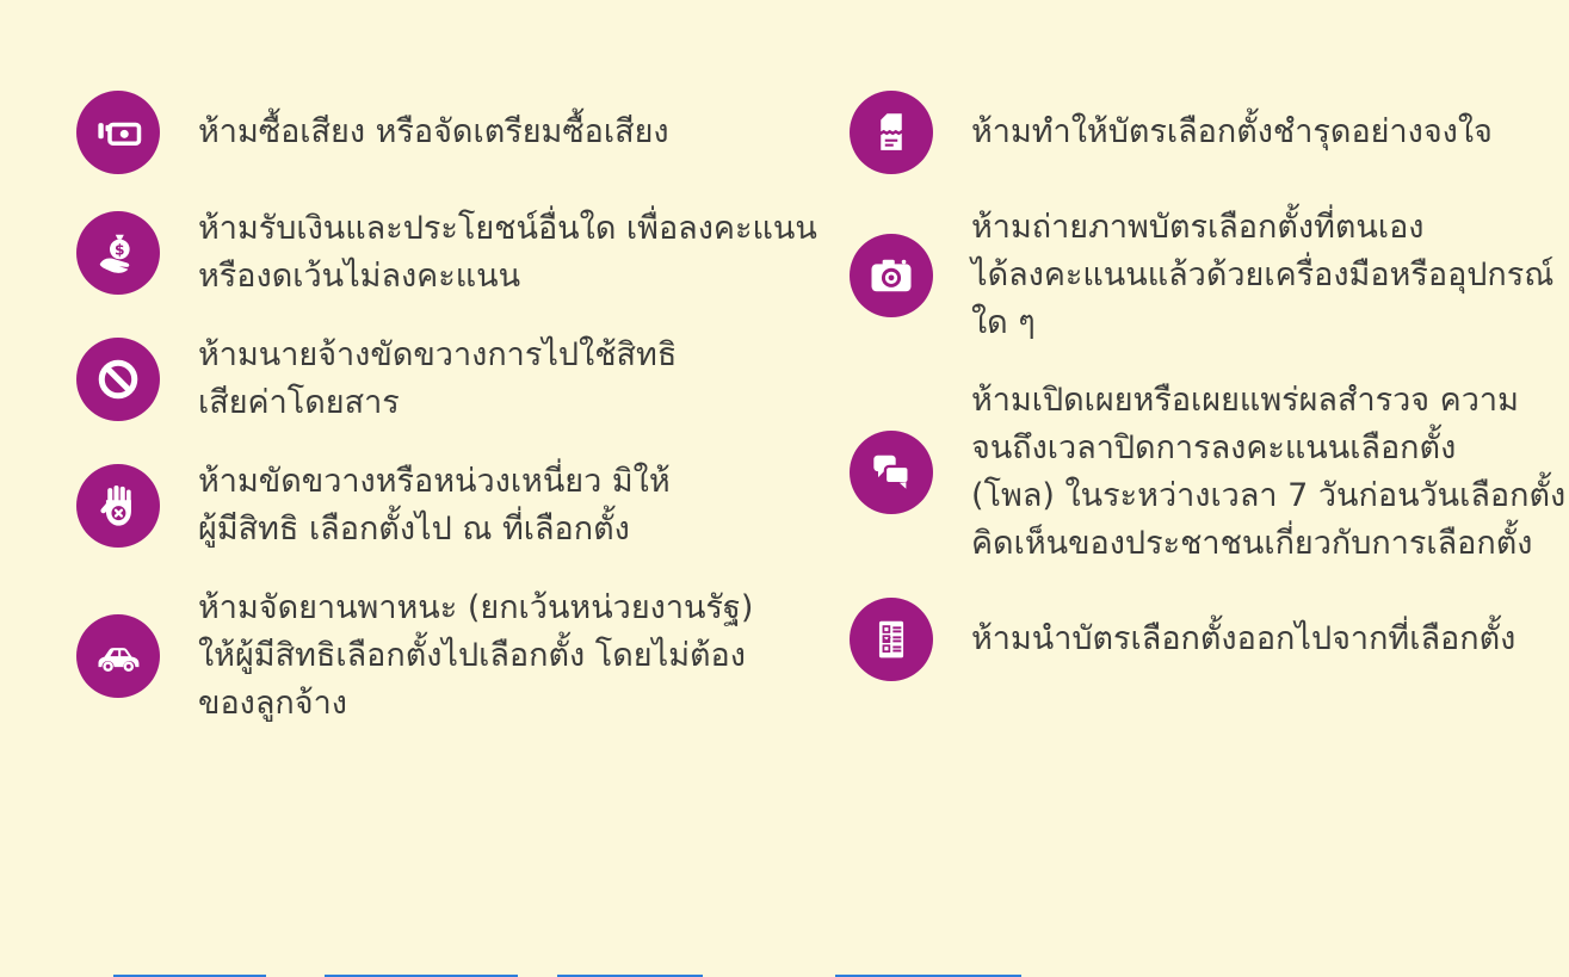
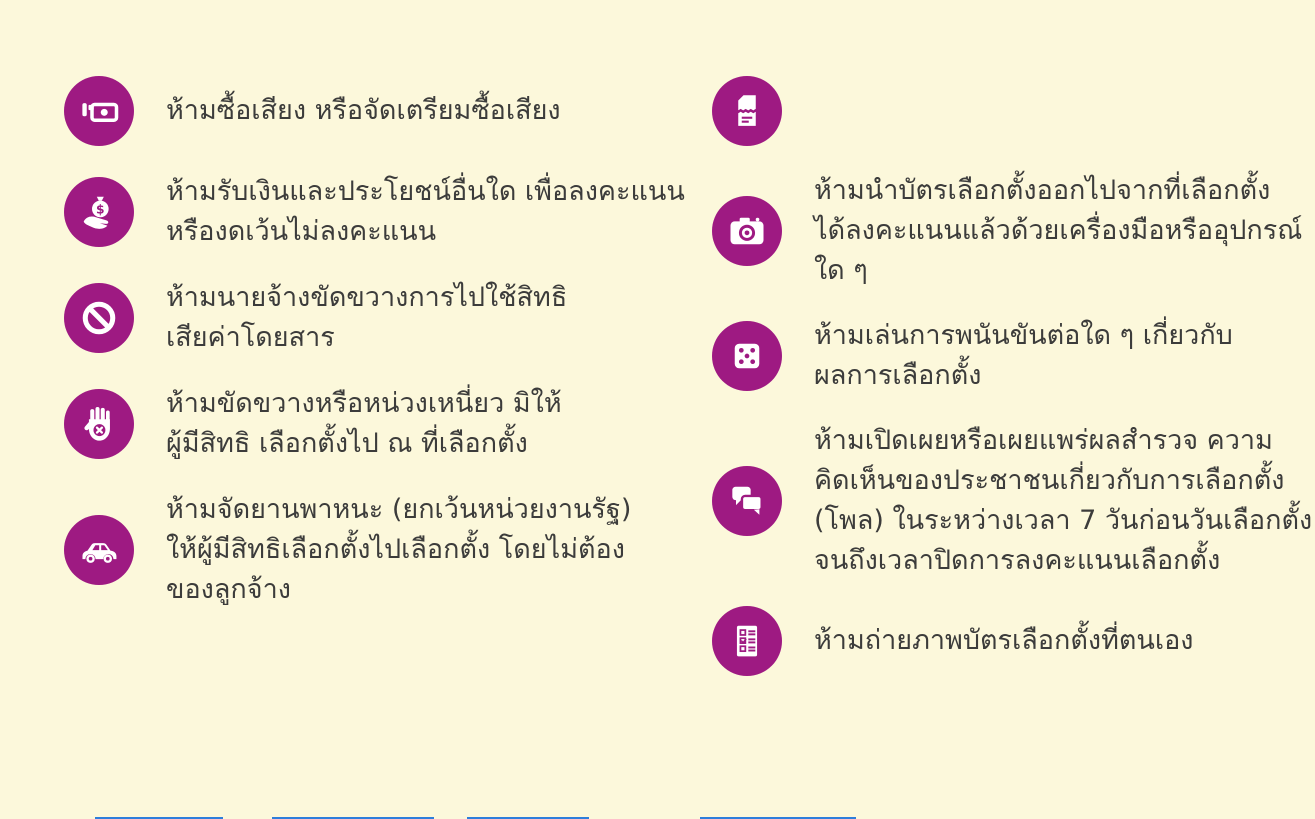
  ห้ามซื้อเสียง หรือจัดเตรียมซื้อเสียง
  $
  ห้ามรับเงินและประโยชน์อื่นใด เพื่อลงคะแนน
  หรืองดเว้นไม่ลงคะแนน
  ห้ามนายจ้างขัดขวางการไปใช้สิทธิ
  เสียค่าโดยสาร
  ห้ามขัดขวางหรือหน่วงเหนี่ยว มิให้
  ผู้มีสิทธิ เลือกตั้งไป ณ ที่เลือกตั้ง
  ห้ามจัดยานพาหนะ (ยกเว้นหน่วยงานรัฐ)
  ให้ผู้มีสิทธิเลือกตั้งไปเลือกตั้ง โดยไม่ต้อง
  ของลูกจ้าง
- ห้ามทำให้บัตรเลือกตั้งชำรุดอย่างจงใจ
- ห้ามถ่ายภาพบัตรเลือกตั้งที่ตนเอง
+ ห้ามนำบัตรเลือกตั้งออกไปจากที่เลือกตั้ง
  ได้ลงคะแนนแล้วด้วยเครื่องมือหรืออุปกรณ์
  ใด ๆ
+ ห้ามเล่นการพนันขันต่อใด ๆ เกี่ยวกับ
+ ผลการเลือกตั้ง
  ห้ามเปิดเผยหรือเผยแพร่ผลสำรวจ ความ
- จนถึงเวลาปิดการลงคะแนนเลือกตั้ง
+ คิดเห็นของประชาชนเกี่ยวกับการเลือกตั้ง
  (โพล) ในระหว่างเวลา 7 วันก่อนวันเลือกตั้ง
- คิดเห็นของประชาชนเกี่ยวกับการเลือกตั้ง
+ จนถึงเวลาปิดการลงคะแนนเลือกตั้ง
- ห้ามนำบัตรเลือกตั้งออกไปจากที่เลือกตั้ง
+ ห้ามถ่ายภาพบัตรเลือกตั้งที่ตนเอง
